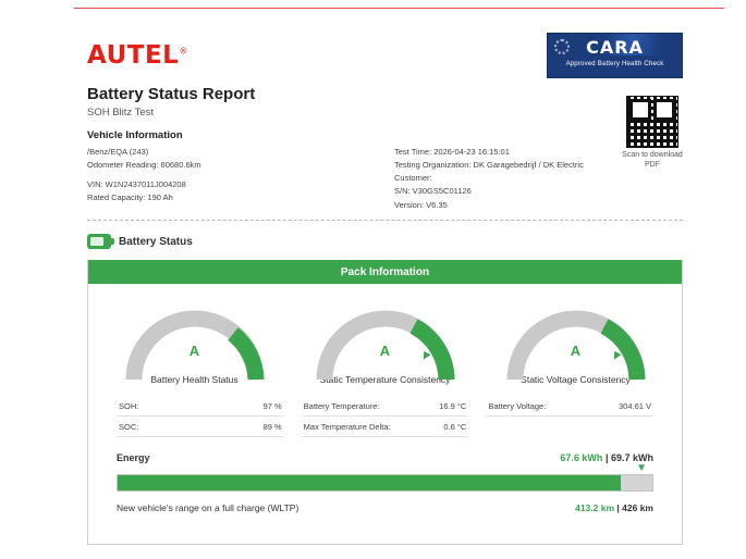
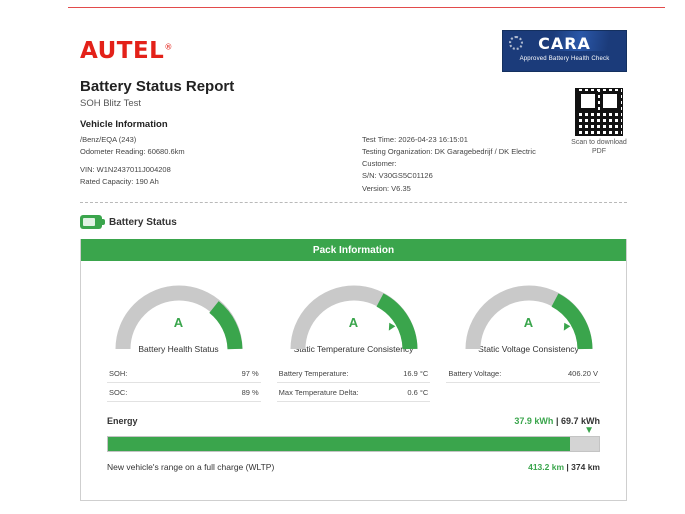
  AUTEL®
  CARA
  Battery Status Report
  SOH Blitz Test
  Vehicle Information
  /Benz/EQA (243)
  Odometer Reading: 60680.6km
  VIN: W1N2437011J004208
  Rated Capacity: 190 Ah
  Test Time: 2026-04-23 16:15:01
  Testing Organization: DK Garagebedrijf / DK Electric
  Customer:
  S/N: V30GS5C01126
  Version: V6.35
  Battery Status
  Pack Information
  A
  Battery Health Status
  A
  tic Temperature Consiste
  A
  Static Voltage Consistency
  SOH:
  97 %
  SOC:
  89 %
  Battery Temperature:
  16.9 °C
  Max Temperature Delta:
  0.6 °C
  Battery Voltage:
- 304.61 V
+ 406.20 V
  Energy
- 67.6 kWh | 69.7 kWh
+ 37.9 kWh | 69.7 kWh
  ▼
  New vehicle's range on a full charge (WLTP)
- 413.2 km | 426 km
+ 413.2 km | 374 km
